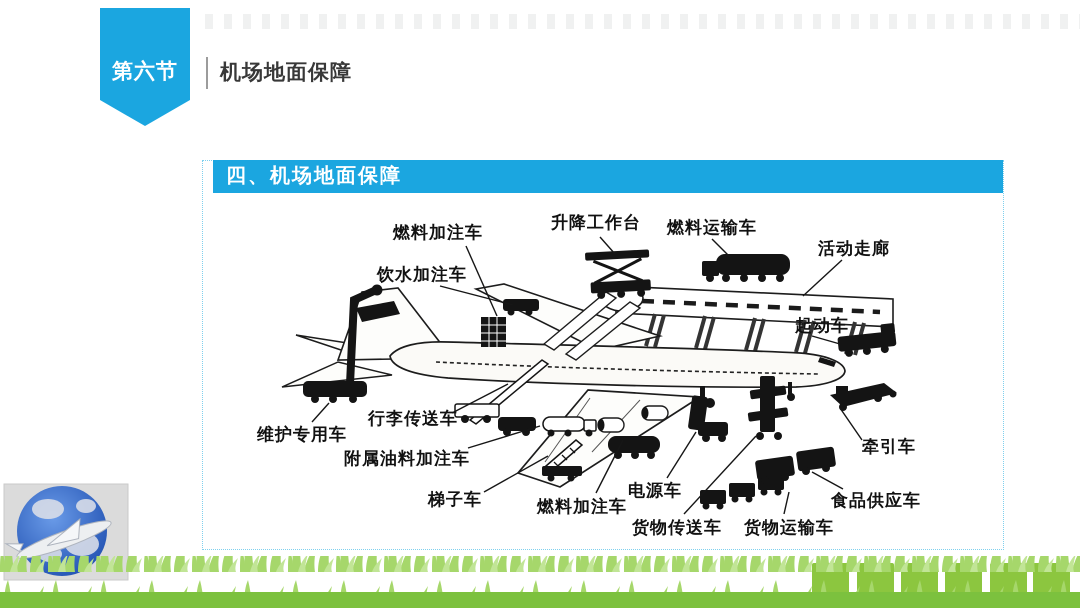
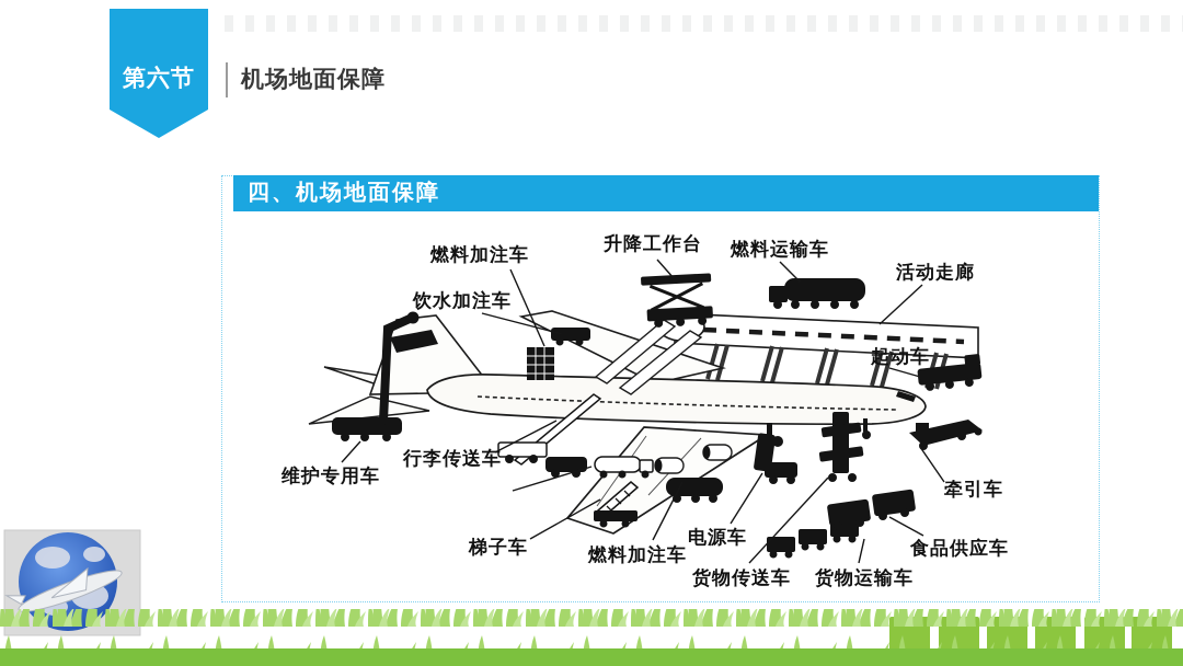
  第六节
  机场地面保障
  四、机场地面保障
  燃料加注车
  升降工作台
  燃料运输车
  活动走廊
  饮水加注车
  起动车
  维护专用车
  行李传送车
- 附属油料加注车
  梯子车
  燃料加注车
  电源车
  货物传送车
  货物运输车
  食品供应车
  牵引车
